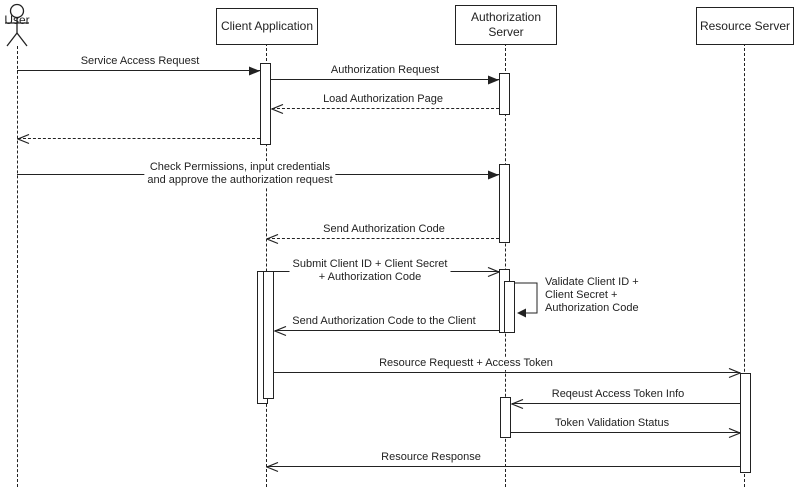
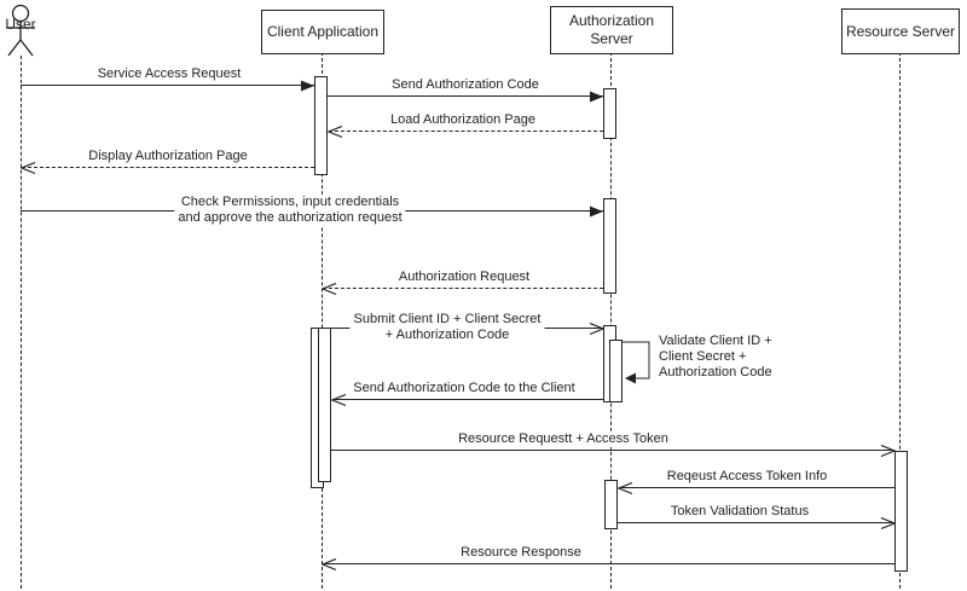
  User
  Client Application
  Authorization
  Server
  Resource Server
  Service Access Request
- Authorization Request
+ Send Authorization Code
  Load Authorization Page
+ Display Authorization Page
  Check Permissions, input credentials
  and approve the authorization request
- Send Authorization Code
+ Authorization Request
  Submit Client ID + Client Secret
  + Authorization Code
  Send Authorization Code to the Client
  Resource Requestt + Access Token
  Reqeust Access Token Info
  Token Validation Status
  Resource Response
  Validate Client ID +
  Client Secret +
  Authorization Code
